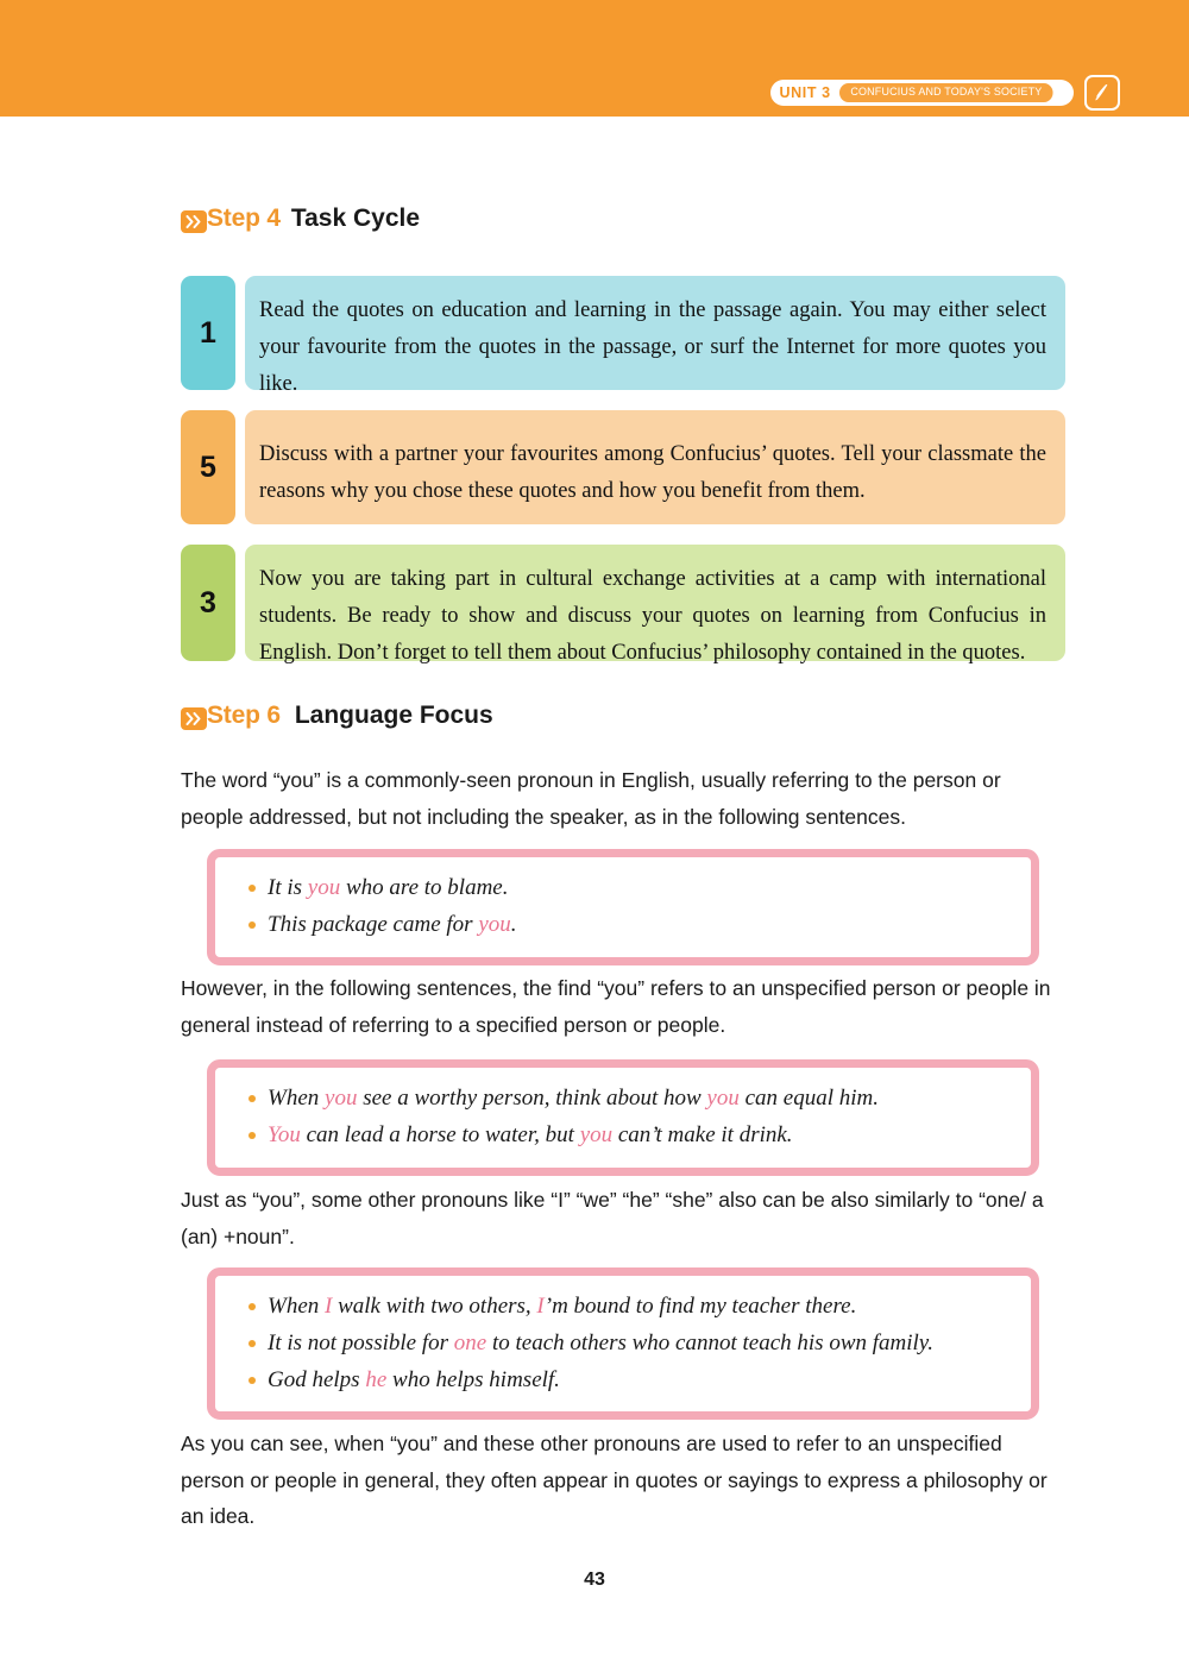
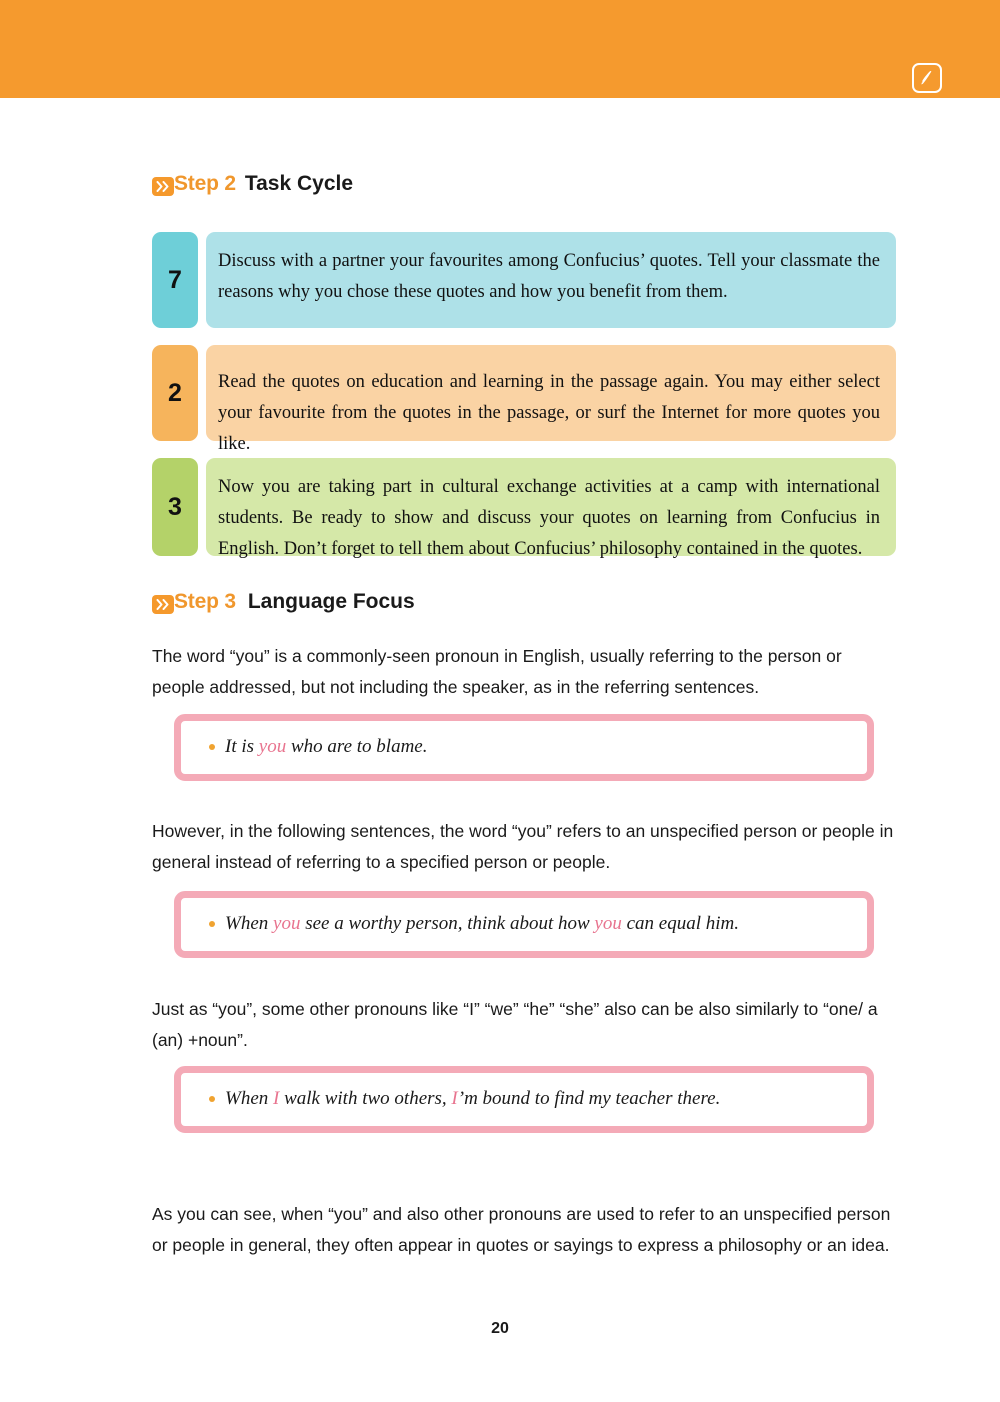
- UNIT 3
- CONFUCIUS AND TODAY'S SOCIETY
- Step 4
+ Step 2
  Task Cycle
- 1
+ 7
- Read the quotes on education and learning in the passage again. You may either select your favourite from the quotes in the passage, or surf the Internet for more quotes you like.
+ Discuss with a partner your favourites among Confucius’ quotes. Tell your classmate the reasons why you chose these quotes and how you benefit from them.
- 5
+ 2
- Discuss with a partner your favourites among Confucius’ quotes. Tell your classmate the reasons why you chose these quotes and how you benefit from them.
+ Read the quotes on education and learning in the passage again. You may either select your favourite from the quotes in the passage, or surf the Internet for more quotes you like.
  3
  Now you are taking part in cultural exchange activities at a camp with international students. Be ready to show and discuss your quotes on learning from Confucius in English. Don’t forget to tell them about Confucius’ philosophy contained in the quotes.
- Step 6
+ Step 3
  Language Focus
- The word “you” is a commonly-seen pronoun in English, usually referring to the person or people addressed, but not including the speaker, as in the following sentences.
+ The word “you” is a commonly-seen pronoun in English, usually referring to the person or people addressed, but not including the speaker, as in the referring sentences.
  It is you who are to blame.
- This package came for you.
- However, in the following sentences, the find “you” refers to an unspecified person or people in general instead of referring to a specified person or people.
+ However, in the following sentences, the word “you” refers to an unspecified person or people in general instead of referring to a specified person or people.
  When you see a worthy person, think about how you can equal him.
- You can lead a horse to water, but you can’t make it drink.
  Just as “you”, some other pronouns like “I” “we” “he” “she” also can be also similarly to “one/ a (an) +noun”.
  When I walk with two others, I’m bound to find my teacher there.
- It is not possible for one to teach others who cannot teach his own family.
- God helps he who helps himself.
- As you can see, when “you” and these other pronouns are used to refer to an unspecified person or people in general, they often appear in quotes or sayings to express a philosophy or an idea.
+ As you can see, when “you” and also other pronouns are used to refer to an unspecified person or people in general, they often appear in quotes or sayings to express a philosophy or an idea.
- 43
+ 20
